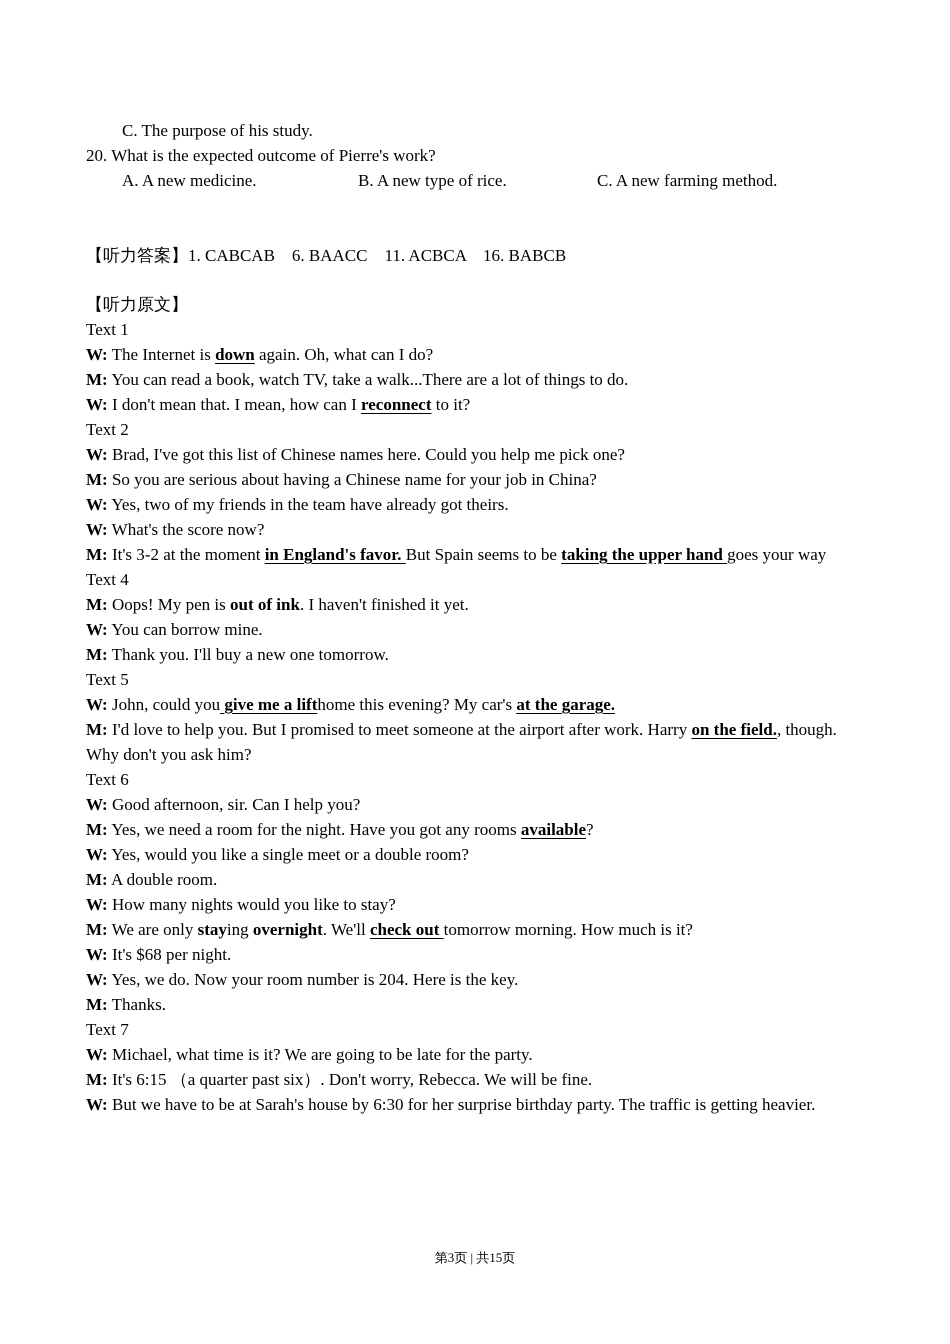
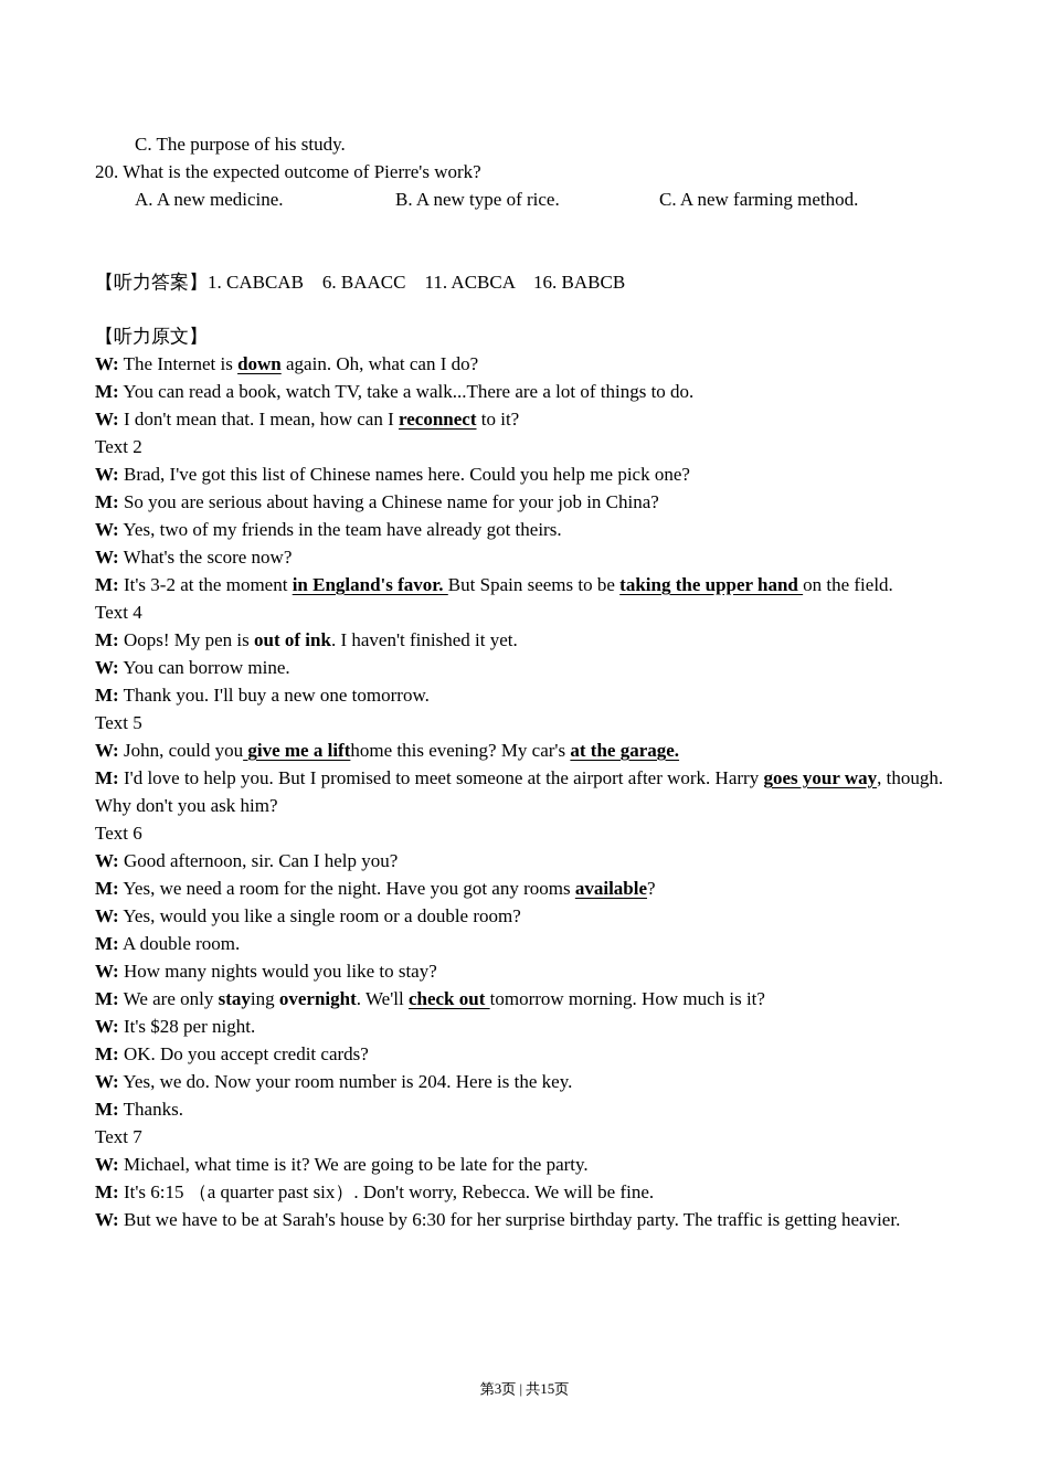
  C. The purpose of his study.
  20. What is the expected outcome of Pierre's work?
  A. A new medicine.
  B. A new type of rice.
  C. A new farming method.
  【听力答案】1. CABCAB 6. BAACC 11. ACBCA 16. BABCB
  【听力原文】
- Text 1
  W: The Internet is down again. Oh, what can I do?
  M: You can read a book, watch TV, take a walk...There are a lot of things to do.
  W: I don't mean that. I mean, how can I reconnect to it?
  Text 2
  W: Brad, I've got this list of Chinese names here. Could you help me pick one?
  M: So you are serious about having a Chinese name for your job in China?
  W: Yes, two of my friends in the team have already got theirs.
  W: What's the score now?
- M: It's 3-2 at the moment in England's favor. But Spain seems to be taking the upper hand goes your way
+ M: It's 3-2 at the moment in England's favor. But Spain seems to be taking the upper hand on the field.
  Text 4
  M: Oops! My pen is out of ink. I haven't finished it yet.
  W: You can borrow mine.
  M: Thank you. I'll buy a new one tomorrow.
  Text 5
  W: John, could you give me a lifthome this evening? My car's at the garage.
- M: I'd love to help you. But I promised to meet someone at the airport after work. Harry on the field., though. Why don't you ask him?
+ M: I'd love to help you. But I promised to meet someone at the airport after work. Harry goes your way, though. Why don't you ask him?
  Text 6
  W: Good afternoon, sir. Can I help you?
  M: Yes, we need a room for the night. Have you got any rooms available?
- W: Yes, would you like a single meet or a double room?
+ W: Yes, would you like a single room or a double room?
  M: A double room.
  W: How many nights would you like to stay?
  M: We are only staying overnight. We'll check out tomorrow morning. How much is it?
- W: It's $68 per night.
+ W: It's $28 per night.
+ M: OK. Do you accept credit cards?
  W: Yes, we do. Now your room number is 204. Here is the key.
  M: Thanks.
  Text 7
  W: Michael, what time is it? We are going to be late for the party.
  M: It's 6:15 （a quarter past six）. Don't worry, Rebecca. We will be fine.
  W: But we have to be at Sarah's house by 6:30 for her surprise birthday party. The traffic is getting heavier.
  第3页 | 共15页
